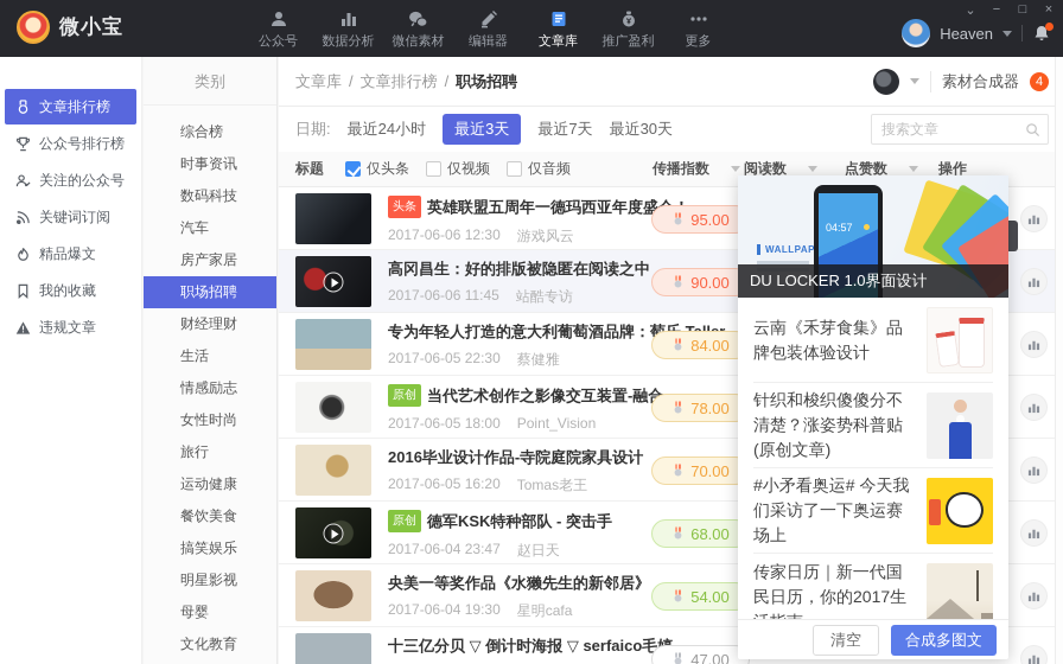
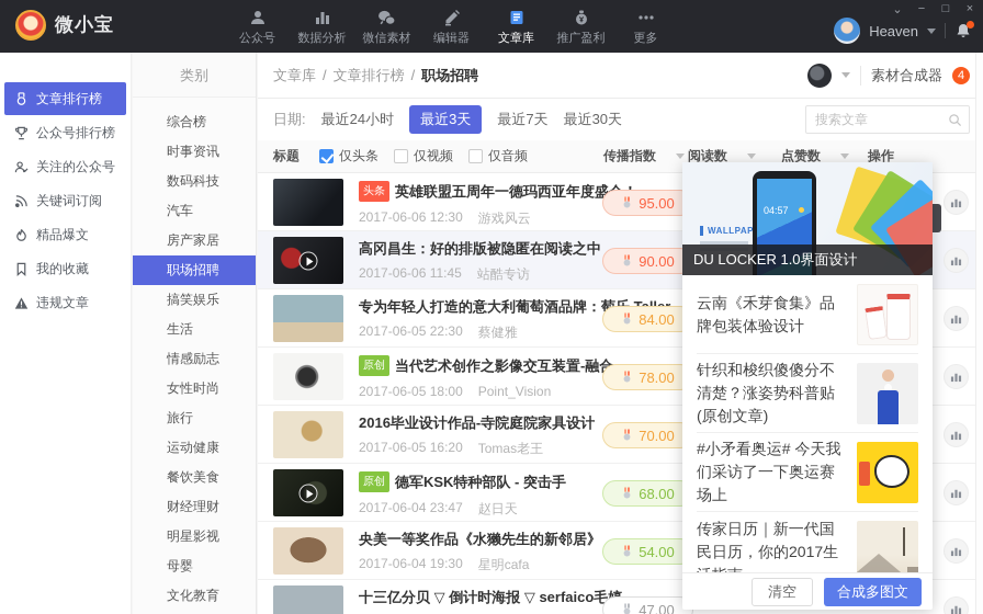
  微小宝
  公众号
  数据分析
  微信素材
  编辑器
  文章库
  推广盈利
  更多
  ⌄
  −
  □
  ×
  Heaven
  文章排行榜
  公众号排行榜
  关注的公众号
  关键词订阅
  精品爆文
  我的收藏
  违规文章
  类别
  综合榜
  时事资讯
  数码科技
  汽车
  房产家居
  职场招聘
- 财经理财
+ 搞笑娱乐
  生活
  情感励志
  女性时尚
  旅行
  运动健康
  餐饮美食
- 搞笑娱乐
+ 财经理财
  明星影视
  母婴
  文化教育
  文章库
  /
  文章排行榜
  /
  职场招聘
  素材合成器
  4
  日期:
  最近24小时
  最近3天
  最近7天
  最近30天
  搜索文章
  标题
  仅头条
  仅视频
  仅音频
  传播指数
  阅读数
  点赞数
  操作
  头条
  英雄联盟五周年一德玛西亚年度盛
  2017-06-06 12:30
  游戏风云
  95.00
  高冈昌生：好的排版被隐匿在阅读之中
  2017-06-06 11:45
  站酷专访
  90.00
  2017-06-05 22:30
  蔡健雅
  84.00
  原创
  当代艺术创作之影像交互装置-融
  2017-06-05 18:00
  Point_Vision
  78.00
  2016毕业设计作品-寺院庭院家具设计
  2017-06-05 16:20
  Tomas老王
  70.00
  原创
  德军KSK特种部队 - 突击手
  2017-06-04 23:47
  赵日天
  68.00
  央美一等奖作品《水獭先生的新邻居》
  2017-06-04 19:30
  星明cafa
  54.00
  十三亿分贝 ▽ 倒计时海报 ▽ serfaico毛
  47.00
  WALLPAP
  04:57
  DU LOCKER 1.0界面设计
  云南《禾芽食集》品牌包装体验设计
  针织和梭织傻傻分不清楚？涨姿势科普贴(原创文章)
  #小矛看奥运# 今天我们采访了一下奥运赛场上
  传家日历｜新一代国民日历，你的2017生
  清空
  合成多图文
